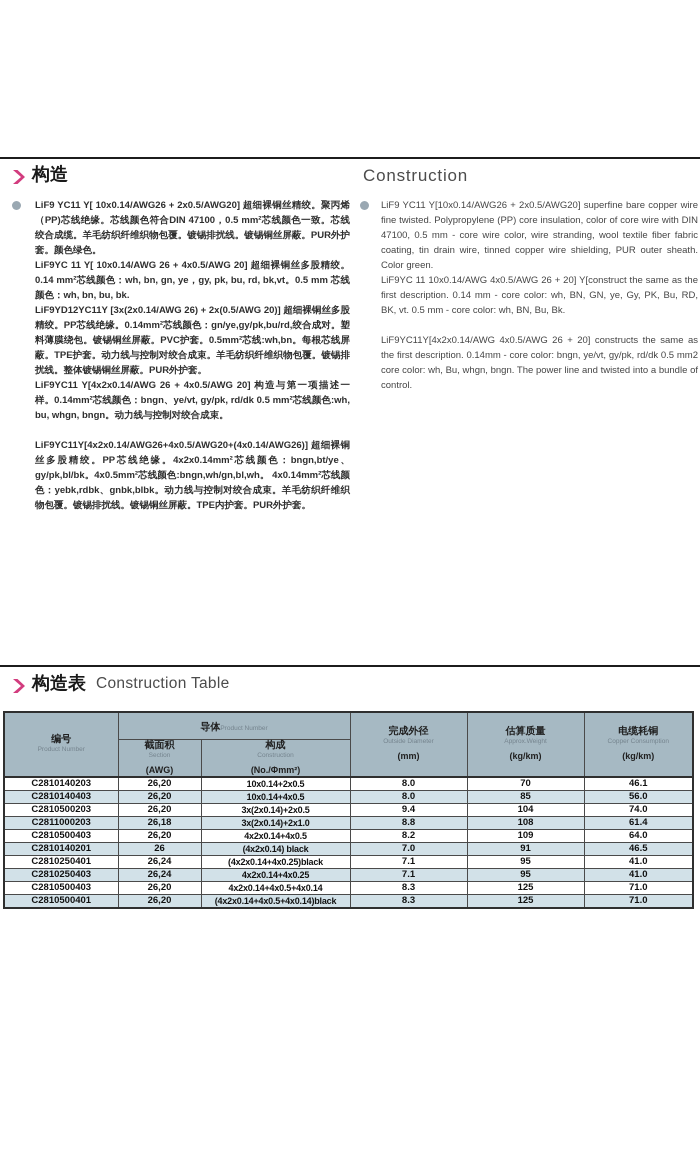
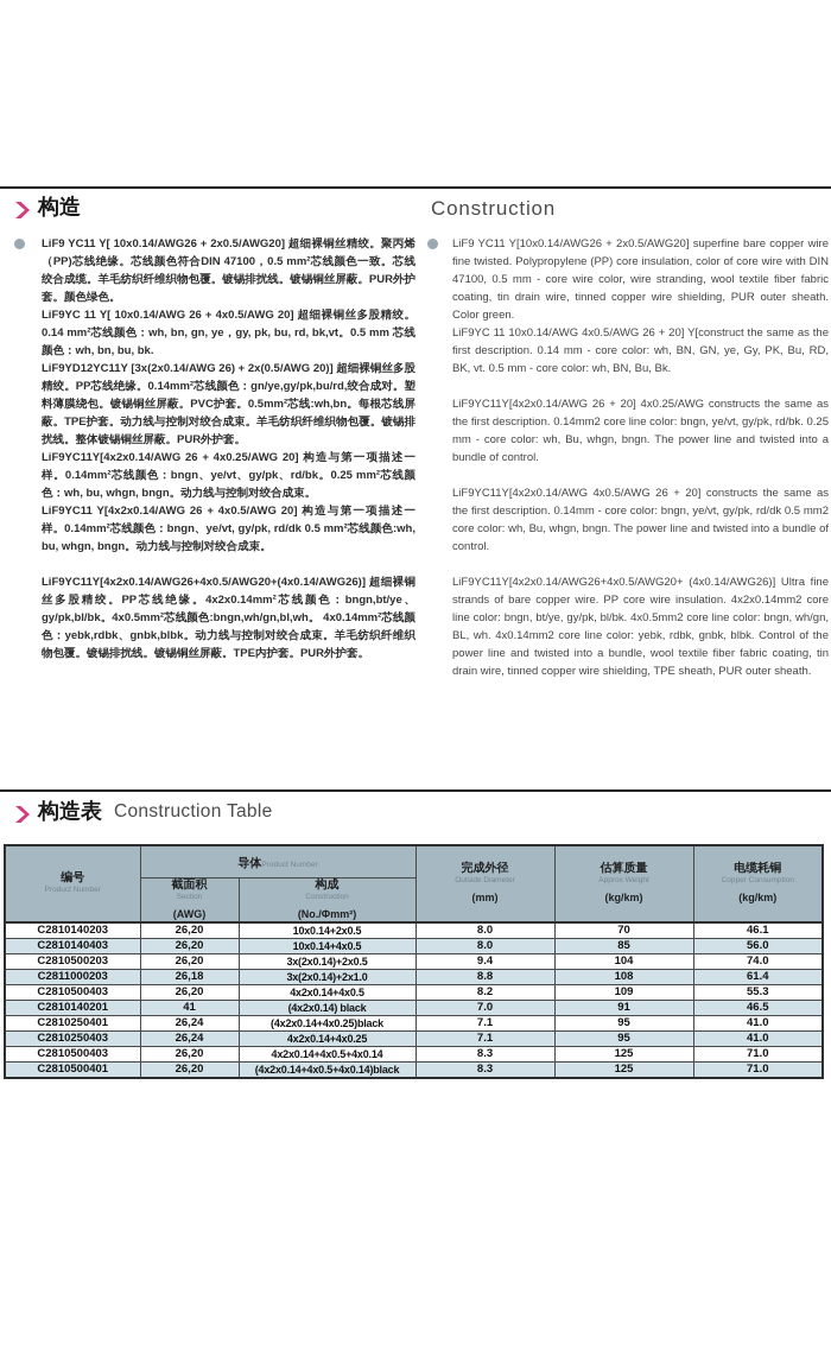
  构造
  Construction
  LiF9 YC11 Y[ 10x0.14/AWG26 + 2x0.5/AWG20] 超细裸铜丝精绞。聚丙烯（PP)芯线绝缘。芯线颜色符合DIN 47100，0.5 mm²芯线颜色一致。芯线绞合成缆。羊毛纺织纤维织物包覆。镀锡排扰线。镀锡铜丝屏蔽。PUR外护套。颜色绿色。
  LiF9YC 11 Y[ 10x0.14/AWG 26 + 4x0.5/AWG 20] 超细裸铜丝多股精绞。0.14 mm²芯线颜色：wh, bn, gn, ye，gy, pk, bu, rd, bk,vt。0.5 mm 芯线颜色：wh, bn, bu, bk.
  LiF9YD12YC11Y [3x(2x0.14/AWG 26) + 2x(0.5/AWG 20)] 超细裸铜丝多股精绞。PP芯线绝缘。0.14mm²芯线颜色：gn/ye,gy/pk,bu/rd,绞合成对。塑料薄膜绕包。镀锡铜丝屏蔽。PVC护套。0.5mm²芯线:wh,bn。每根芯线屏蔽。TPE护套。动力线与控制对绞合成束。羊毛纺织纤维织物包覆。镀锡排扰线。整体镀锡铜丝屏蔽。PUR外护套。
+ LiF9YC11Y[4x2x0.14/AWG 26 + 4x0.25/AWG 20] 构造与第一项描述一样。0.14mm²芯线颜色：bngn、ye/vt、gy/pk、rd/bk。0.25 mm²芯线颜色：wh, bu, whgn, bngn。动力线与控制对绞合成束。
  LiF9YC11 Y[4x2x0.14/AWG 26 + 4x0.5/AWG 20] 构造与第一项描述一样。0.14mm²芯线颜色：bngn、ye/vt, gy/pk, rd/dk 0.5 mm²芯线颜色:wh, bu, whgn, bngn。动力线与控制对绞合成束。
  LiF9YC11Y[4x2x0.14/AWG26+4x0.5/AWG20+(4x0.14/AWG26)] 超细裸铜丝多股精绞。PP芯线绝缘。4x2x0.14mm²芯线颜色：bngn,bt/ye、gy/pk,bl/bk。4x0.5mm²芯线颜色:bngn,wh/gn,bl,wh。 4x0.14mm²芯线颜色：yebk,rdbk、gnbk,blbk。动力线与控制对绞合成束。羊毛纺织纤维织物包覆。镀锡排扰线。镀锡铜丝屏蔽。TPE内护套。PUR外护套。
  LiF9 YC11 Y[10x0.14/AWG26 + 2x0.5/AWG20] superfine bare copper wire fine twisted. Polypropylene (PP) core insulation, color of core wire with DIN 47100, 0.5 mm - core wire color, wire stranding, wool textile fiber fabric coating, tin drain wire, tinned copper wire shielding, PUR outer sheath. Color green.
  LiF9YC 11 10x0.14/AWG 4x0.5/AWG 26 + 20] Y[construct the same as the first description. 0.14 mm - core color: wh, BN, GN, ye, Gy, PK, Bu, RD, BK, vt. 0.5 mm - core color: wh, BN, Bu, Bk.
+ LiF9YC11Y[4x2x0.14/AWG 26 + 20] 4x0.25/AWG constructs the same as the first description. 0.14mm2 core line color: bngn, ye/vt, gy/pk, rd/bk. 0.25 mm - core color: wh, Bu, whgn, bngn. The power line and twisted into a bundle of control.
  LiF9YC11Y[4x2x0.14/AWG 4x0.5/AWG 26 + 20] constructs the same as the first description. 0.14mm - core color: bngn, ye/vt, gy/pk, rd/dk 0.5 mm2 core color: wh, Bu, whgn, bngn. The power line and twisted into a bundle of control.
+ LiF9YC11Y[4x2x0.14/AWG26+4x0.5/AWG20+ (4x0.14/AWG26)] Ultra fine strands of bare copper wire. PP core wire insulation. 4x2x0.14mm2 core line color: bngn, bt/ye, gy/pk, bl/bk. 4x0.5mm2 core line color: bngn, wh/gn, BL, wh. 4x0.14mm2 core line color: yebk, rdbk, gnbk, blbk. Control of the power line and twisted into a bundle, wool textile fiber fabric coating, tin drain wire, tinned copper wire shielding, TPE sheath, PUR outer sheath.
  构造表
  Construction Table
  C2810140203	26,20	10x0.14+2x0.5	8.0	70	46.1
  C2810140403	26,20	10x0.14+4x0.5	8.0	85	56.0
  C2810500203	26,20	3x(2x0.14)+2x0.5	9.4	104	74.0
  C2811000203	26,18	3x(2x0.14)+2x1.0	8.8	108	61.4
- C2810500403	26,20	4x2x0.14+4x0.5	8.2	109	64.0
+ C2810500403	26,20	4x2x0.14+4x0.5	8.2	109	55.3
- C2810140201	26	(4x2x0.14) black	7.0	91	46.5
+ C2810140201	41	(4x2x0.14) black	7.0	91	46.5
  C2810250401	26,24	(4x2x0.14+4x0.25)black	7.1	95	41.0
  C2810250403	26,24	4x2x0.14+4x0.25	7.1	95	41.0
  C2810500403	26,20	4x2x0.14+4x0.5+4x0.14	8.3	125	71.0
  C2810500401	26,20	(4x2x0.14+4x0.5+4x0.14)black	8.3	125	71.0
